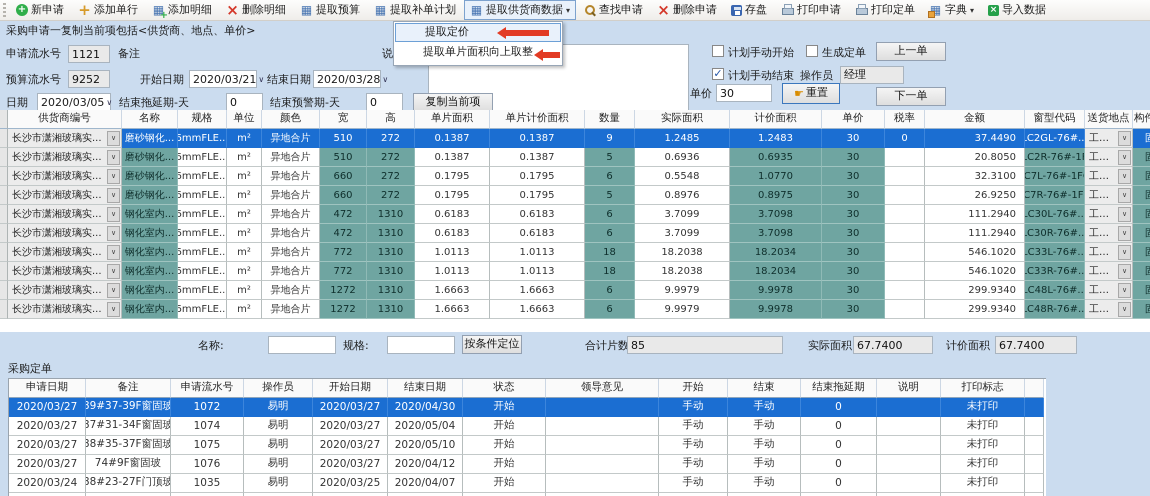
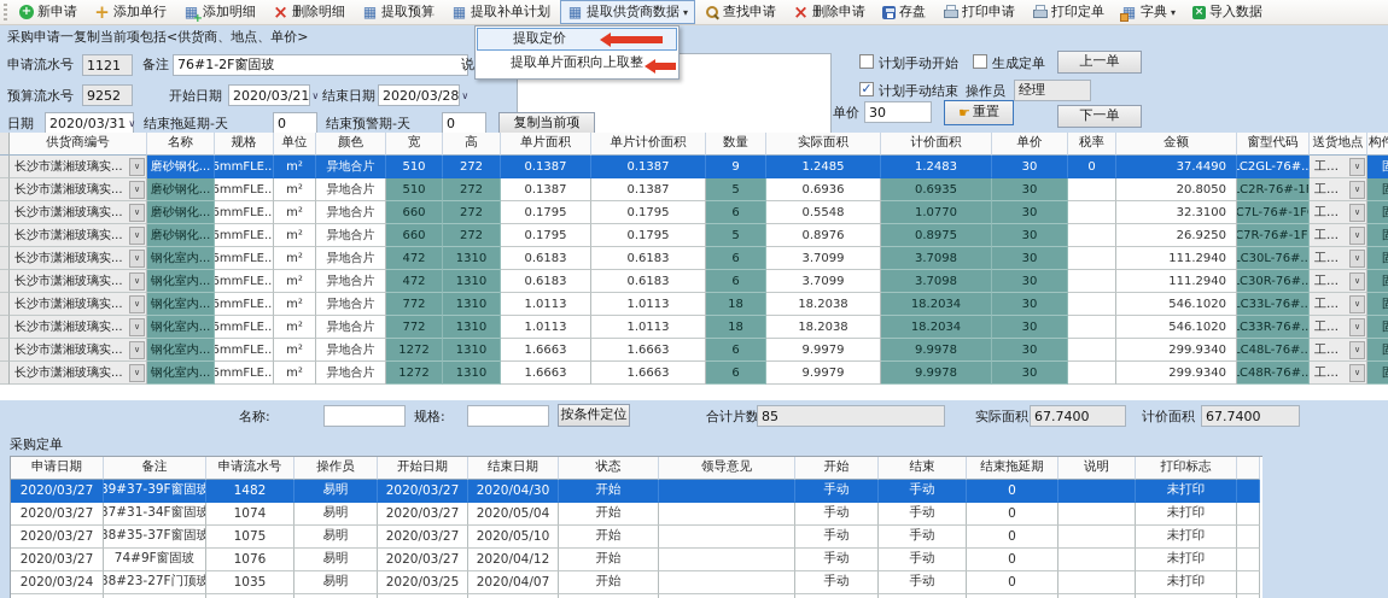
  新申请
  添加单行
  添加明细
  删除明细
  提取预算
  提取补单计划
  提取供货商数据
  查找申请
  删除申请
  存盘
  打印申请
  打印定单
  字典
  导入数据
  采购申请一复制当前项包括<供货商、地点、单价>
  申请流水号
  1121
  备注
+ 76#1-2F窗固玻
  预算流水号
  9252
  开始日期
  2020/03/21
  结束日期
  2020/03/28
  日期
- 2020/03/05
+ 2020/03/31
  结束拖延期-天
  0
  结束预警期-天
  0
  复制当前项
  计划手动开始
  生成定单
  上一单
  计划手动结束
  操作员
  经理
  单价
  30
  重置
  下一单
  供货商编号
  名称
  规格
  单位
  颜色
  宽
  高
  单片面积
  单片计价面积
  数量
  实际面积
  计价面积
  单价
  税率
  金额
  窗型代码
  送货地点
  长沙市潇湘玻璃实...
  磨砂钢化...
  6mmFLE..
  m²
  异地合片
  510
  272
  0.1387
  0.1387
  9
  1.2485
  1.2483
  30
  0
  37.4490
  LC2GL-76#..
  工厂使
  长沙市潇湘玻璃实...
  磨砂钢化...
  6mmFLE..
  m²
  异地合片
  510
  272
  0.1387
  0.1387
  5
  0.6936
  0.6935
  30
  20.8050
  LC2R-76#-1
  工厂使
  长沙市潇湘玻璃实...
  磨砂钢化...
  6mmFLE..
  m²
  异地合片
  660
  272
  0.1795
  0.1795
  6
  0.5548
  1.0770
  30
  32.3100
  C7L-76#-1F
  工厂使
  长沙市潇湘玻璃实...
  磨砂钢化...
  6mmFLE..
  m²
  异地合片
  660
  272
  0.1795
  0.1795
  5
  0.8976
  0.8975
  30
  26.9250
  C7R-76#-1F
  工厂使
  长沙市潇湘玻璃实...
  钢化室内...
  6mmFLE..
  m²
  异地合片
  472
  1310
  0.6183
  0.6183
  6
  3.7099
  3.7098
  30
  111.2940
  LC30L-76#..
  工厂使
  长沙市潇湘玻璃实...
  钢化室内...
  6mmFLE..
  m²
  异地合片
  472
  1310
  0.6183
  0.6183
  6
  3.7099
  3.7098
  30
  111.2940
  LC30R-76#..
  工厂使
  长沙市潇湘玻璃实...
  钢化室内...
  6mmFLE..
  m²
  异地合片
  772
  1310
  1.0113
  1.0113
  18
  18.2038
  18.2034
  30
  546.1020
  LC33L-76#..
  工厂使
  长沙市潇湘玻璃实...
  钢化室内...
  6mmFLE..
  m²
  异地合片
  772
  1310
  1.0113
  1.0113
  18
  18.2038
  18.2034
  30
  546.1020
  LC33R-76#..
  工厂使
  长沙市潇湘玻璃实...
  钢化室内...
  6mmFLE..
  m²
  异地合片
  1272
  1310
  1.6663
  1.6663
  6
  9.9979
  9.9978
  30
  299.9340
  LC48L-76#..
  工厂使
  长沙市潇湘玻璃实...
  钢化室内...
  6mmFLE..
  m²
  异地合片
  1272
  1310
  1.6663
  1.6663
  6
  9.9979
  9.9978
  30
  299.9340
  LC48R-76#..
  工厂使
  提取定价
  提取单片面积向上取整
  名称:
  规格:
  按条件定位
  合计片数
  85
  实际面积
  67.7400
  计价面积
  67.7400
  采购定单
  申请日期
  备注
  申请流水号
  操作员
  开始日期
  结束日期
  状态
  领导意见
  开始
  结束
  结束拖延期
  说明
  打印标志
  2020/03/27
  89#37-39F窗固玻
- 1072
+ 1482
  易明
  2020/03/27
  2020/04/30
  开始
  手动
  手动
  0
  未打印
  2020/03/27
  87#31-34F窗固玻
  1074
  易明
  2020/03/27
  2020/05/04
  开始
  手动
  手动
  0
  未打印
  2020/03/27
  88#35-37F窗固玻
  1075
  易明
  2020/03/27
  2020/05/10
  开始
  手动
  手动
  0
  未打印
  2020/03/27
  74#9F窗固玻
  1076
  易明
  2020/03/27
  2020/04/12
  开始
  手动
  手动
  0
  未打印
  2020/03/24
  88#23-27F门顶玻
  1035
  易明
  2020/03/25
  2020/04/07
  开始
  手动
  手动
  0
  未打印
